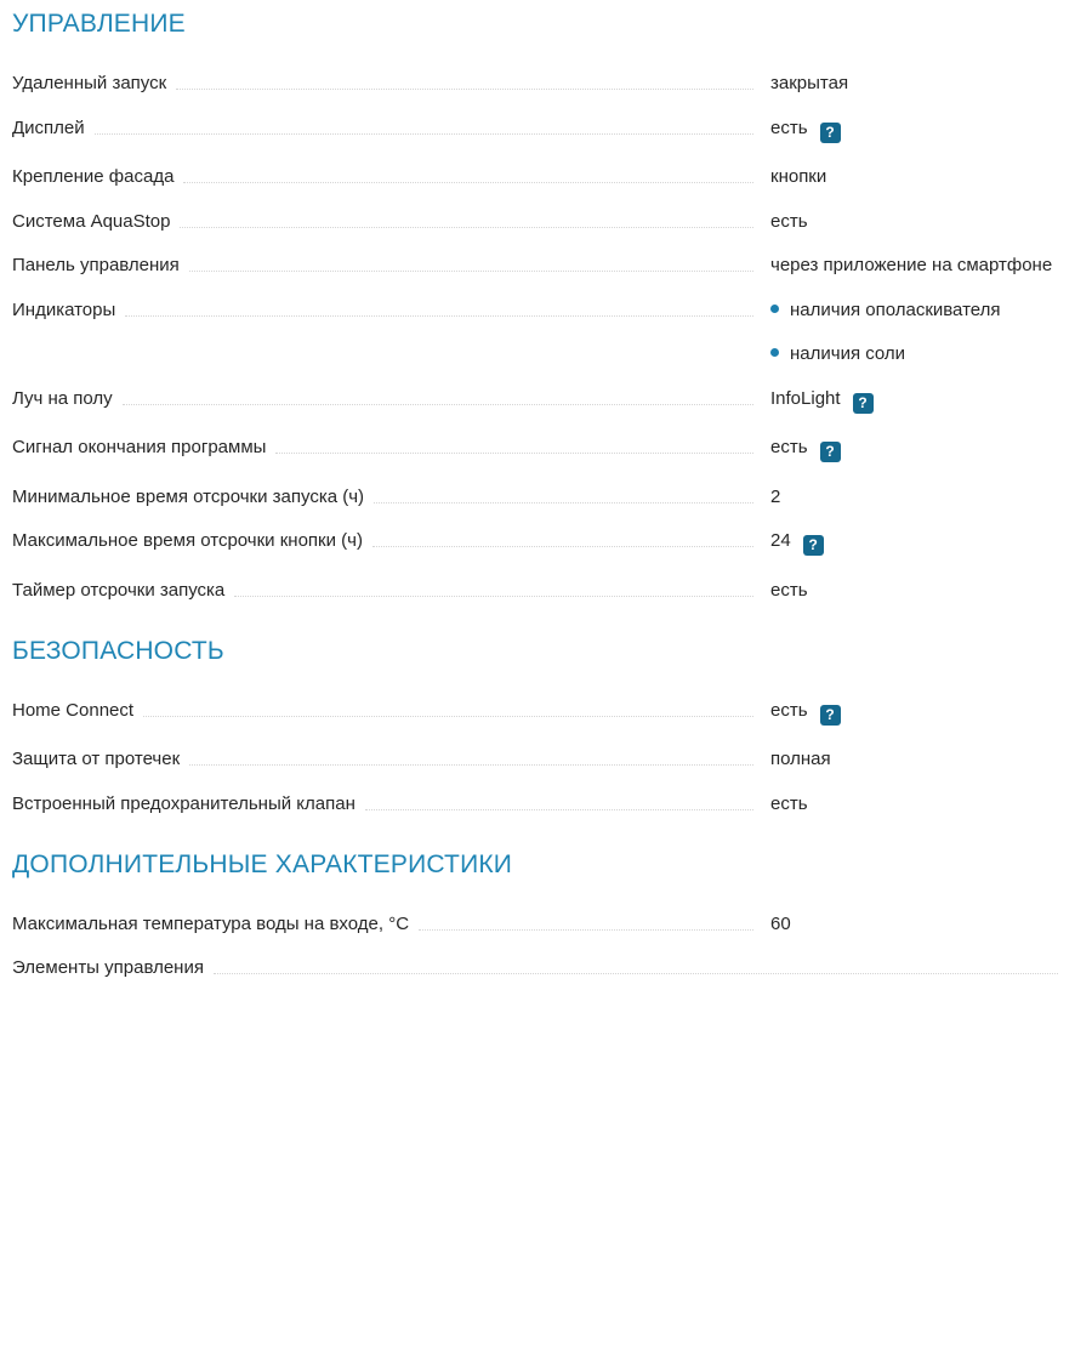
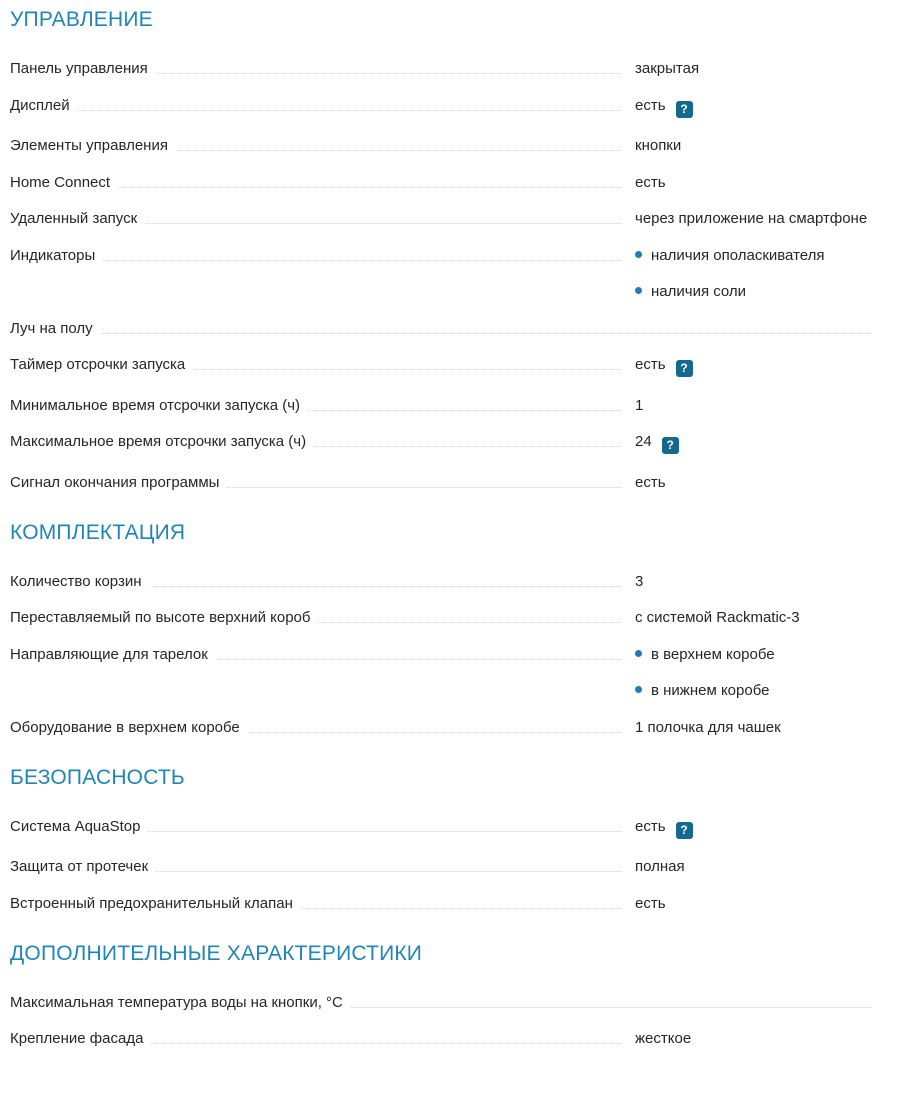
  УПРАВЛЕНИЕ
- Удаленный запуск
+ Панель управления
  закрытая
  Дисплей
  есть ?
- Крепление фасада
+ Элементы управления
  кнопки
- Система AquaStop
+ Home Connect
  есть
- Панель управления
+ Удаленный запуск
  через приложение на смартфоне
  Индикаторы
  наличия ополаскивателя
  наличия соли
  Луч на полу
- InfoLight ?
- Сигнал окончания программы
+ Таймер отсрочки запуска
  есть ?
  Минимальное время отсрочки запуска (ч)
- 2
+ 1
- Максимальное время отсрочки кнопки (ч)
+ Максимальное время отсрочки запуска (ч)
  24 ?
- Таймер отсрочки запуска
+ Сигнал окончания программы
  есть
+ КОМПЛЕКТАЦИЯ
+ Количество корзин
+ 3
+ Переставляемый по высоте верхний короб
+ с системой Rackmatic-3
+ Направляющие для тарелок
+ в верхнем коробе
+ в нижнем коробе
+ Оборудование в верхнем коробе
+ 1 полочка для чашек
  БЕЗОПАСНОСТЬ
- Home Connect
+ Система AquaStop
  есть ?
  Защита от протечек
  полная
  Встроенный предохранительный клапан
  есть
  ДОПОЛНИТЕЛЬНЫЕ ХАРАКТЕРИСТИКИ
- Максимальная температура воды на входе, °C
+ Максимальная температура воды на кнопки, °C
- 60
- Элементы управления
+ Крепление фасада
+ жесткое
